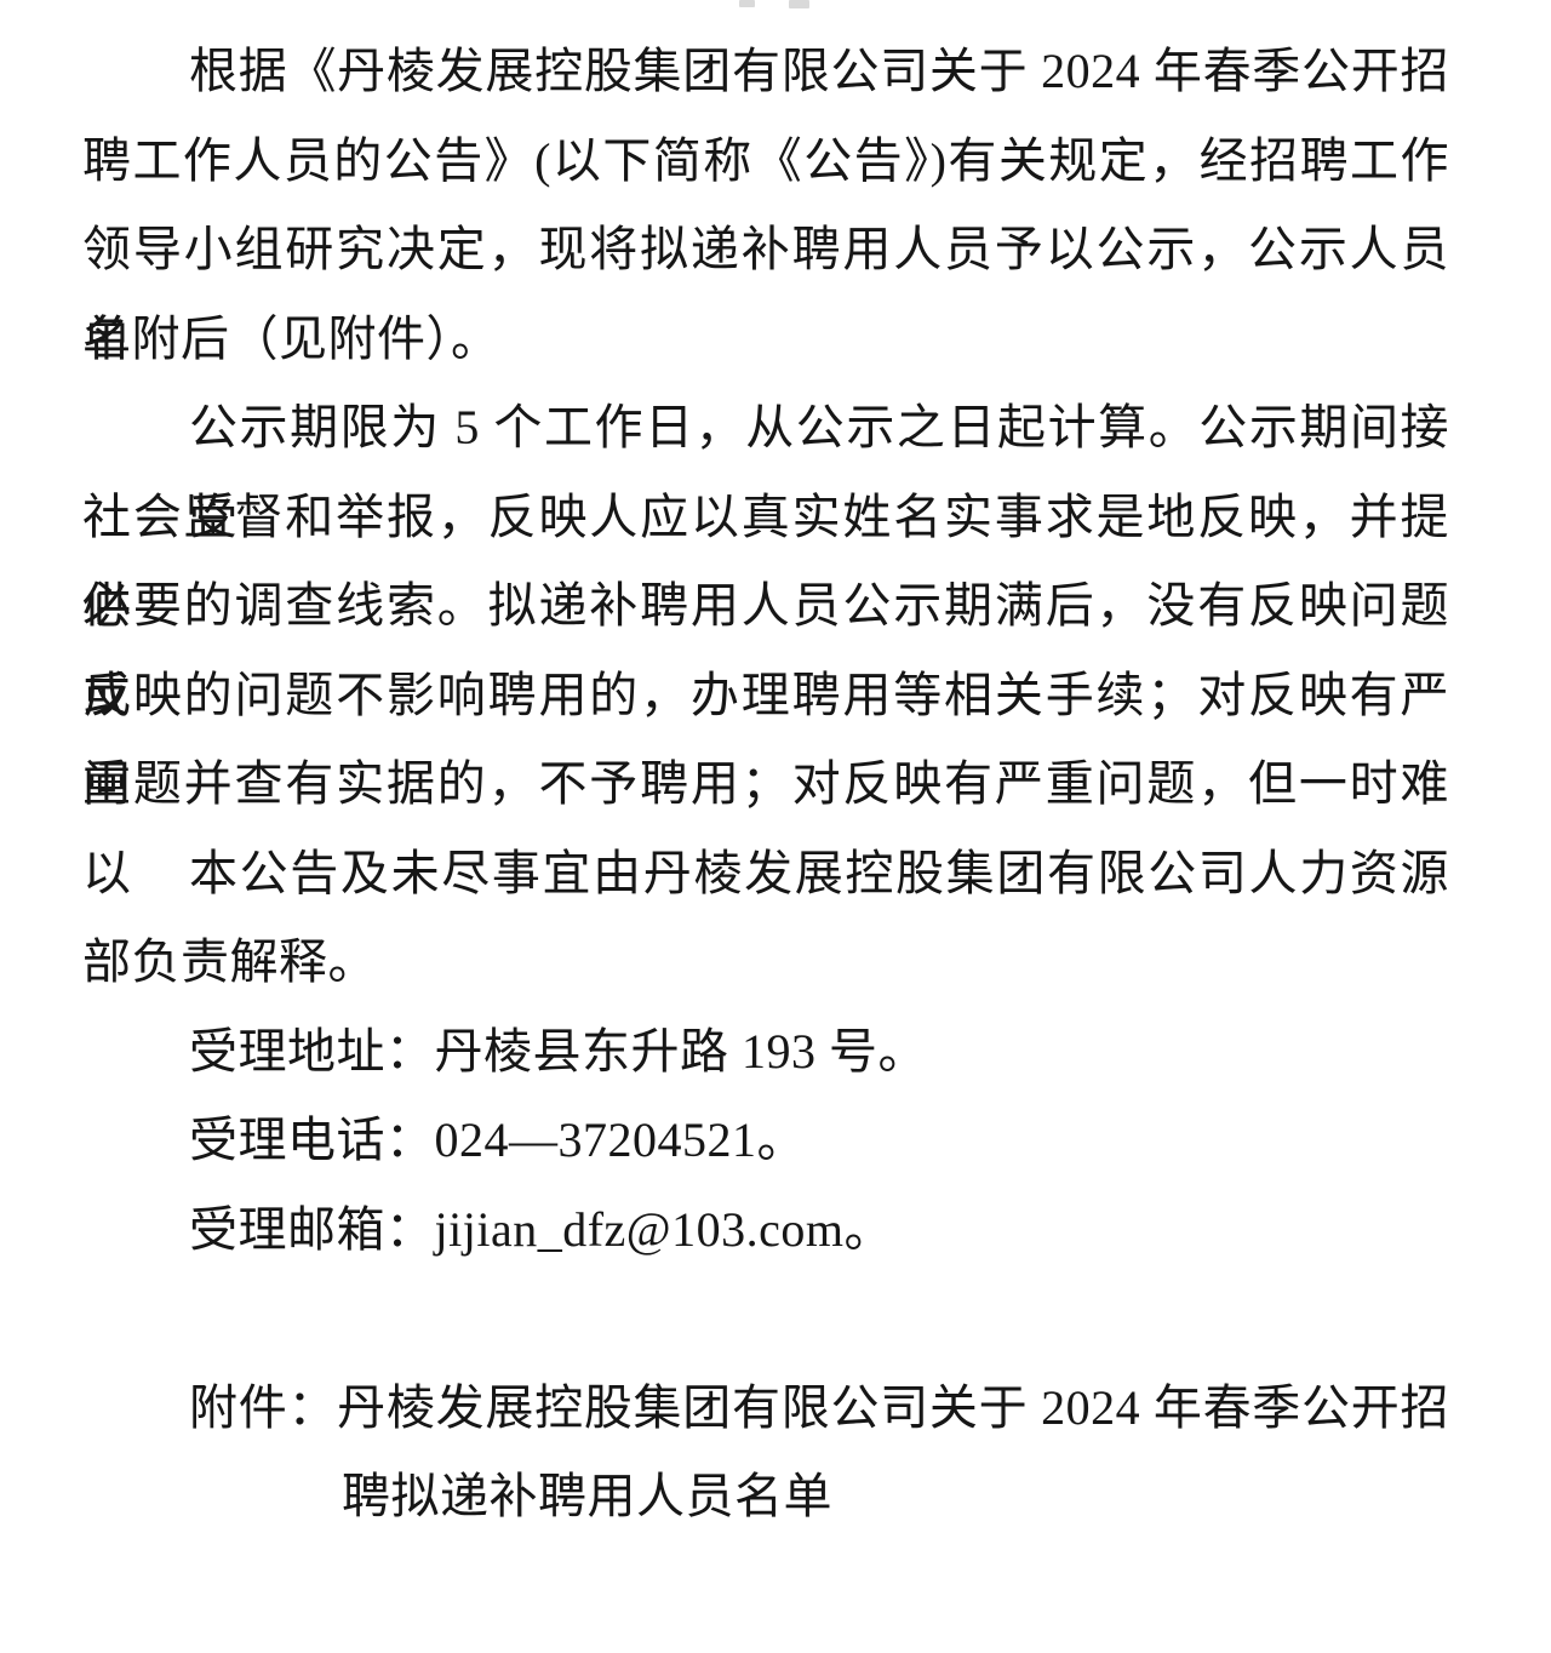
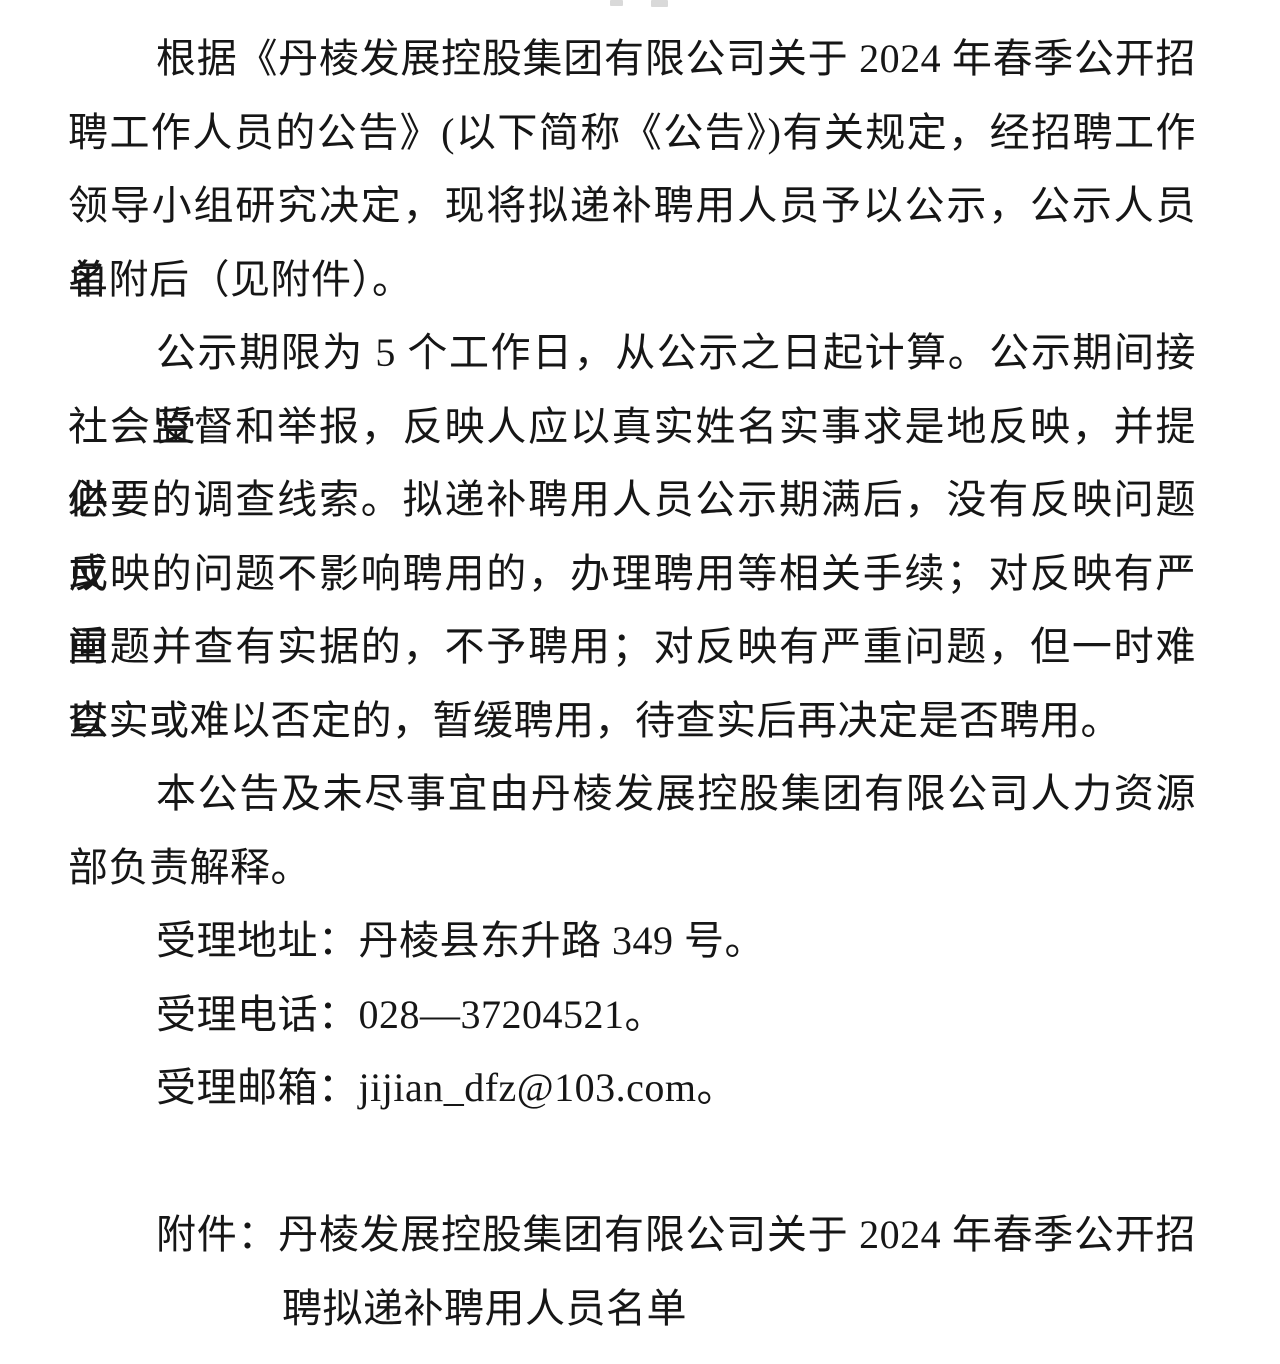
  根据《丹棱发展控股集团有限公司关于 2024 年春季公开招
  聘工作人员的公告》(以下简称《公告》)有关规定，经招聘工作
  领导小组研究决定，现将拟递补聘用人员予以公示，公示人员名
  单附后（见附件）。
  公示期限为 5 个工作日，从公示之日起计算。公示期间接受
  社会监督和举报，反映人应以真实姓名实事求是地反映，并提供
  必要的调查线索。拟递补聘用人员公示期满后，没有反映问题或
  反映的问题不影响聘用的，办理聘用等相关手续；对反映有严重
  问题并查有实据的，不予聘用；对反映有严重问题，但一时难以
+ 查实或难以否定的，暂缓聘用，待查实后再决定是否聘用。
  本公告及未尽事宜由丹棱发展控股集团有限公司人力资源
  部负责解释。
- 受理地址：丹棱县东升路 193 号。
+ 受理地址：丹棱县东升路 349 号。
- 受理电话：024—37204521。
+ 受理电话：028—37204521。
  受理邮箱：jijian_dfz@103.com。
  附件：丹棱发展控股集团有限公司关于 2024 年春季公开招
  聘拟递补聘用人员名单
